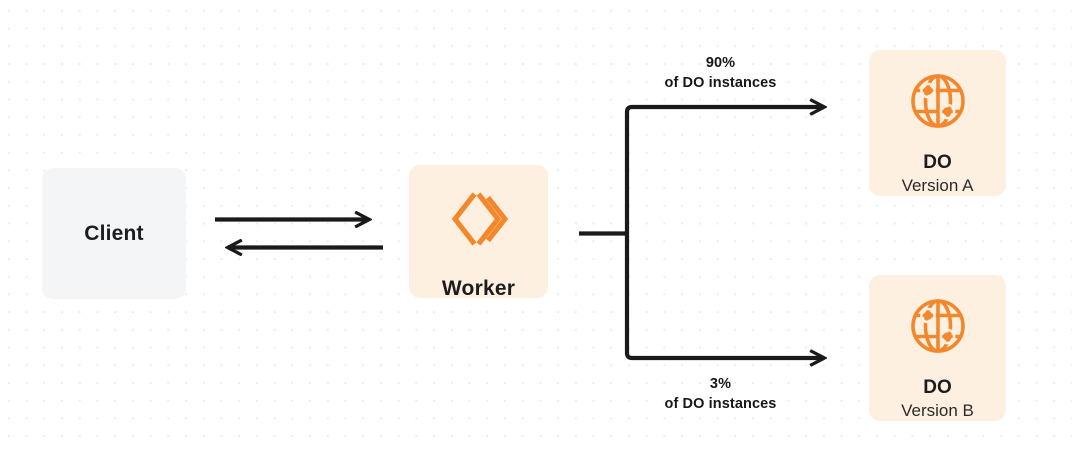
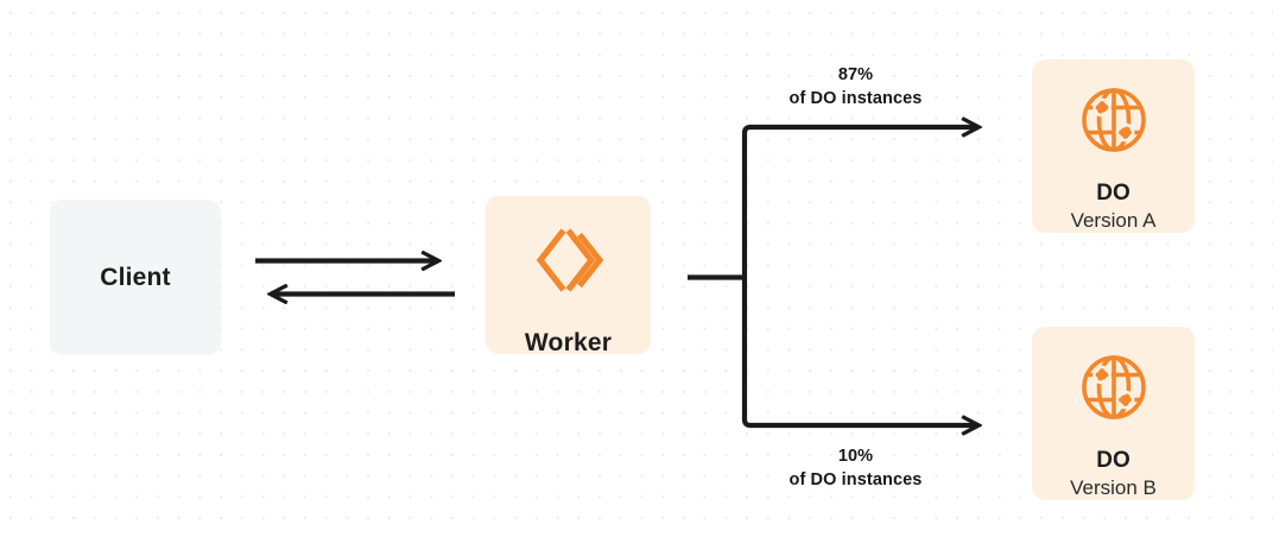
  Client
  Worker
  DO
  Version A
  DO
  Version B
- 90%
+ 87%
  of DO instances
- 3%
+ 10%
  of DO instances
